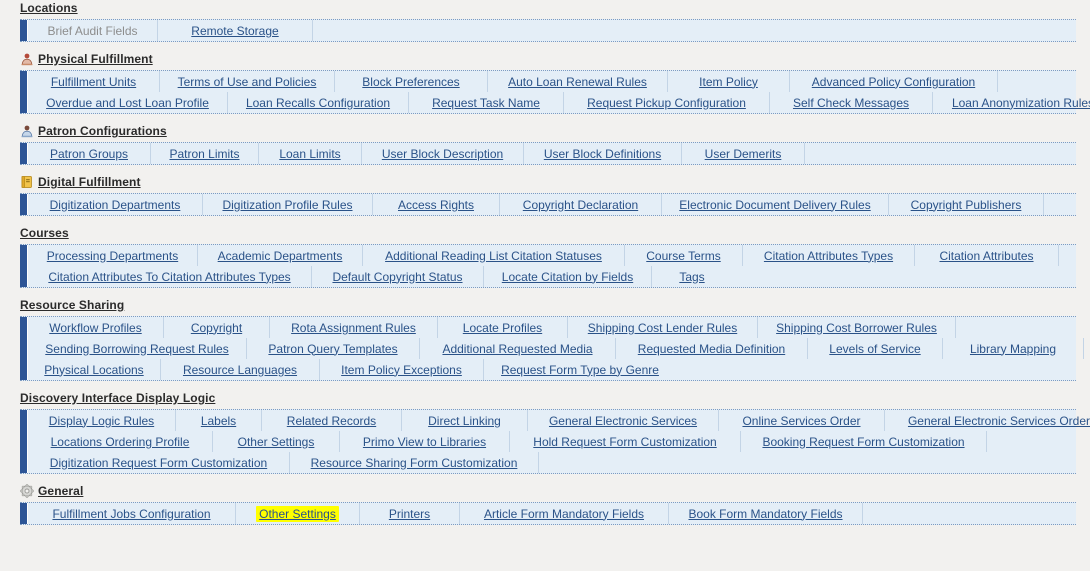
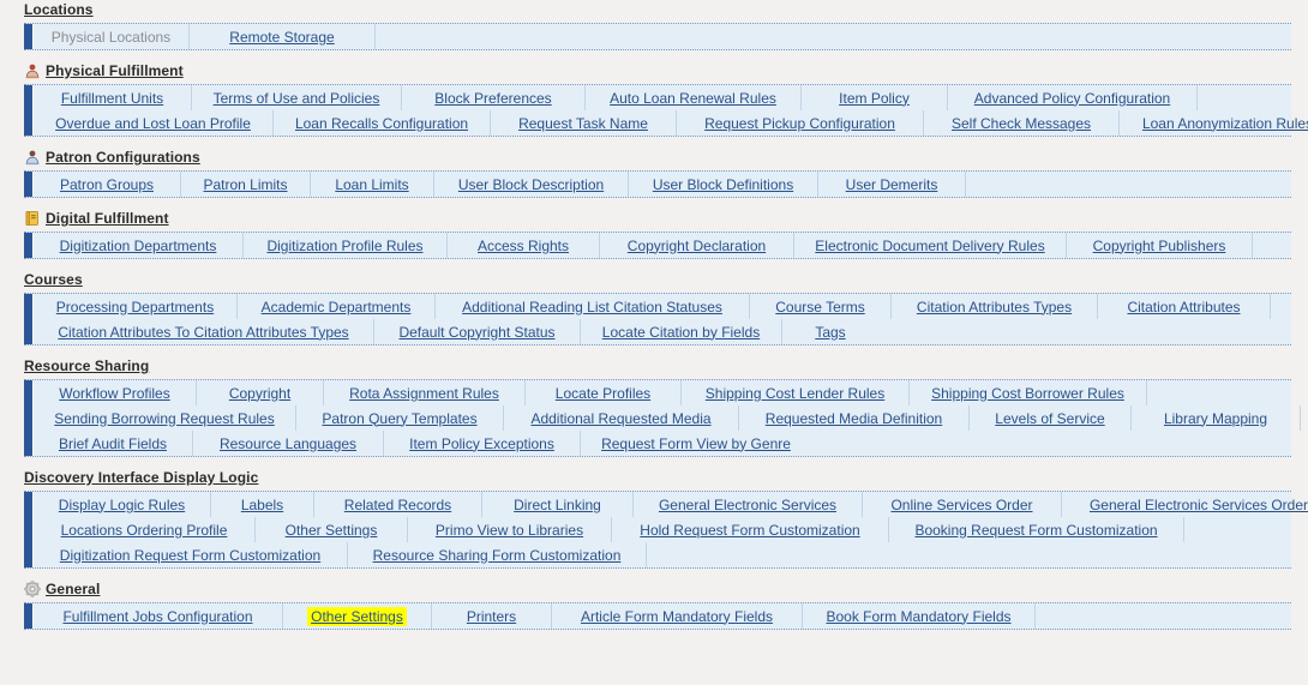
  Locations
- Brief Audit Fields
+ Physical Locations
  Remote Storage
  Physical Fulfillment
  Fulfillment Units
  Terms of Use and Policies
  Block Preferences
  Auto Loan Renewal Rules
  Item Policy
  Advanced Policy Configuration
  Overdue and Lost Loan Profile
  Loan Recalls Configuration
  Request Task Name
  Request Pickup Configuration
  Self Check Messages
  Loan Anonymization Rule
  Patron Configurations
  Patron Groups
  Patron Limits
  Loan Limits
  User Block Description
  User Block Definitions
  User Demerits
  Digital Fulfillment
  Digitization Departments
  Digitization Profile Rules
  Access Rights
  Copyright Declaration
  Electronic Document Delivery Rules
  Copyright Publishers
  Courses
  Processing Departments
  Academic Departments
  Additional Reading List Citation Statuses
  Course Terms
  Citation Attributes Types
  Citation Attributes
  Citation Attributes To Citation Attributes Types
  Default Copyright Status
  Locate Citation by Fields
  Tags
  Resource Sharing
  Workflow Profiles
  Copyright
  Rota Assignment Rules
  Locate Profiles
  Shipping Cost Lender Rules
  Shipping Cost Borrower Rules
  Sending Borrowing Request Rules
  Patron Query Templates
  Additional Requested Media
  Requested Media Definition
  Levels of Service
  Library Mapping
- Physical Locations
+ Brief Audit Fields
  Resource Languages
  Item Policy Exceptions
- Request Form Type by Genre
+ Request Form View by Genre
  Discovery Interface Display Logic
  Display Logic Rules
  Labels
  Related Records
  Direct Linking
  General Electronic Services
  Online Services Order
  General Electronic Services Order
  Locations Ordering Profile
  Other Settings
  Primo View to Libraries
  Hold Request Form Customization
  Booking Request Form Customization
  Digitization Request Form Customization
  Resource Sharing Form Customization
  General
  Fulfillment Jobs Configuration
  Other Settings
  Printers
  Article Form Mandatory Fields
  Book Form Mandatory Fields
